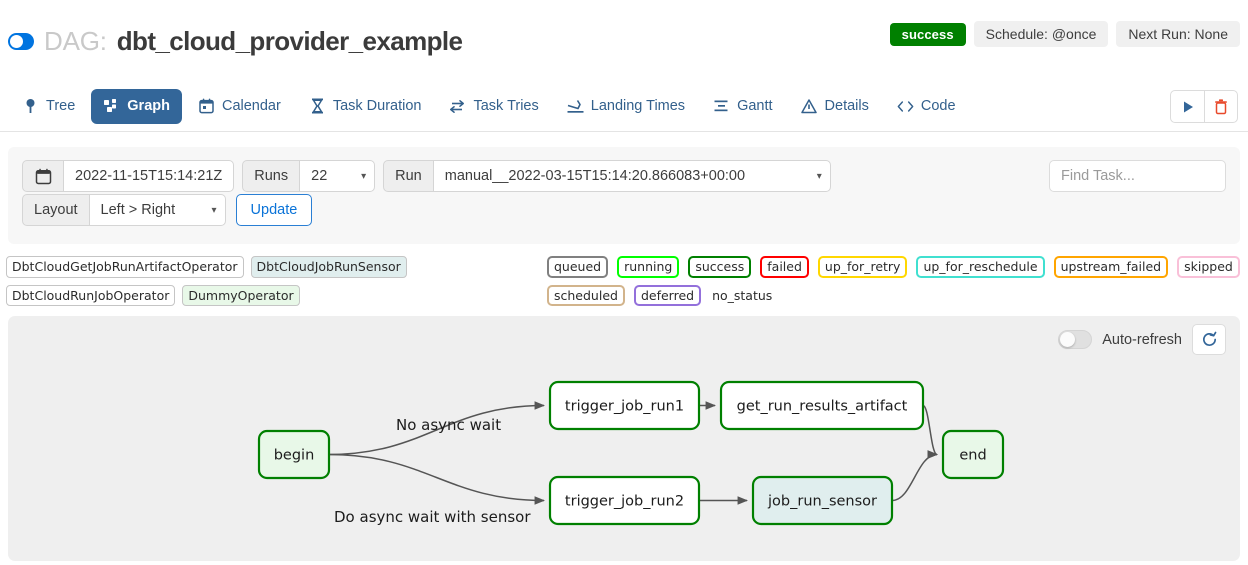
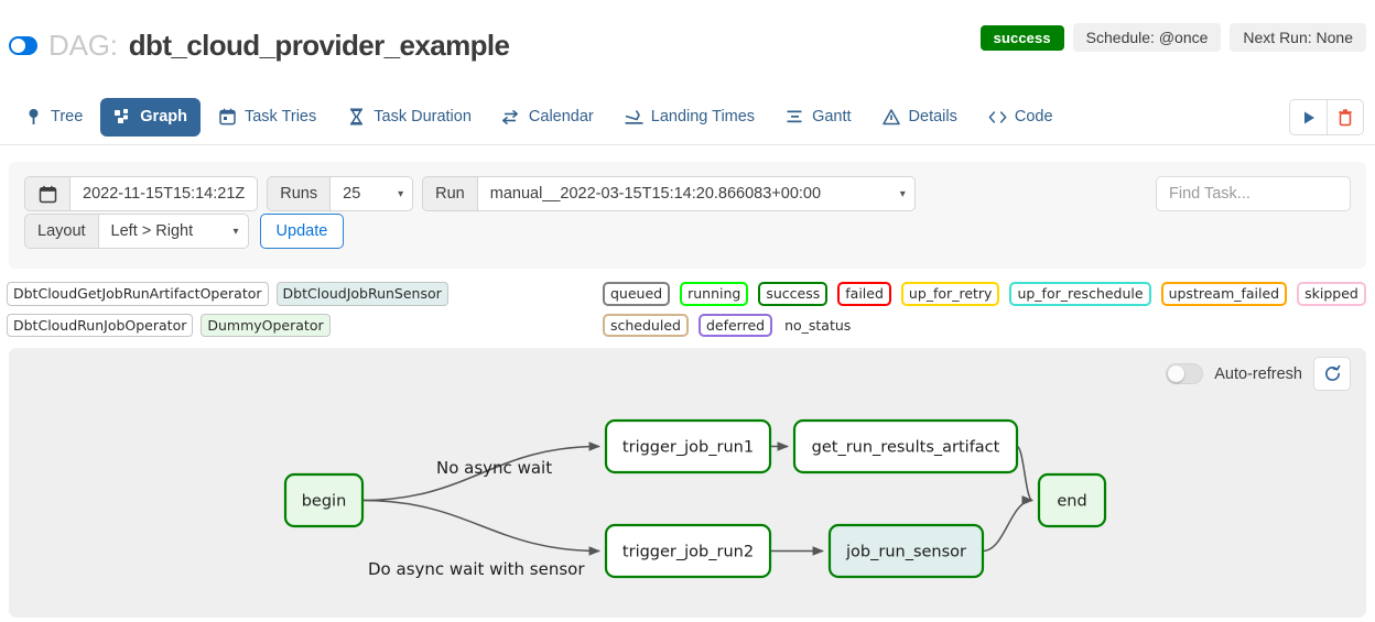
  DAG:
  dbt_cloud_provider_example
  success
  Schedule: @once
  Next Run: None
  Tree
  Graph
- Calendar
+ Task Tries
  Task Duration
- Task Tries
+ Calendar
  Landing Times
  Gantt
  Details
  Code
  2022-11-15T15:14:21Z
  Runs
- 22
+ 25
  ▾
  Run
  manual__2022-03-15T15:14:20.866083+00:00
  ▾
  Layout
  Left > Right
  ▾
  Update
  Find Task...
  DbtCloudGetJobRunArtifactOperator
  DbtCloudJobRunSensor
  DbtCloudRunJobOperator
  DummyOperator
  queued
  running
  success
  failed
  up_for_retry
  up_for_reschedule
  upstream_failed
  skipped
  scheduled
  deferred
  no_status
  Auto-refresh
  begin
  trigger_job_run1
  get_run_results_artifact
  trigger_job_run2
  job_run_sensor
  end
  No async wait
  Do async wait with sensor
